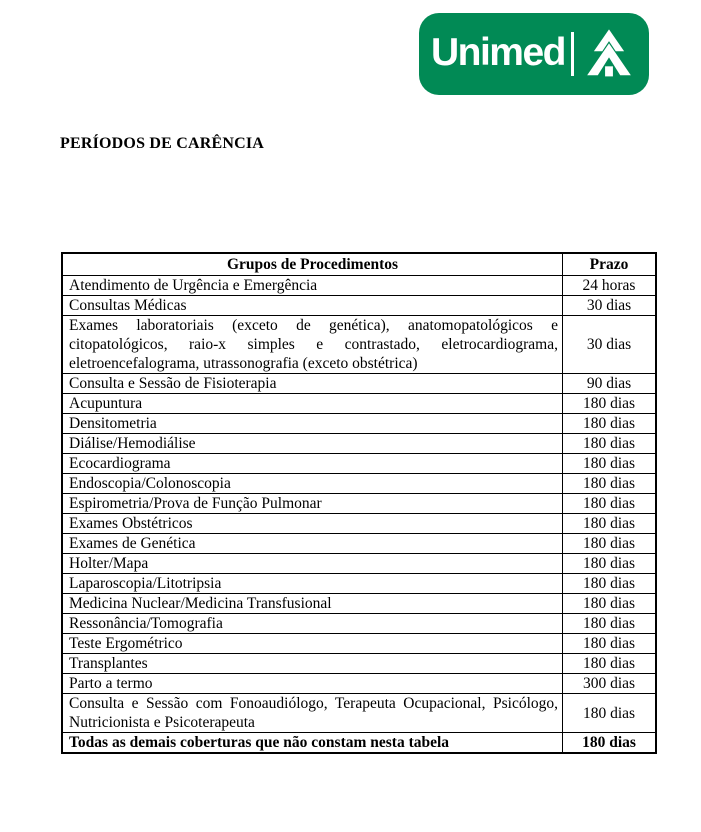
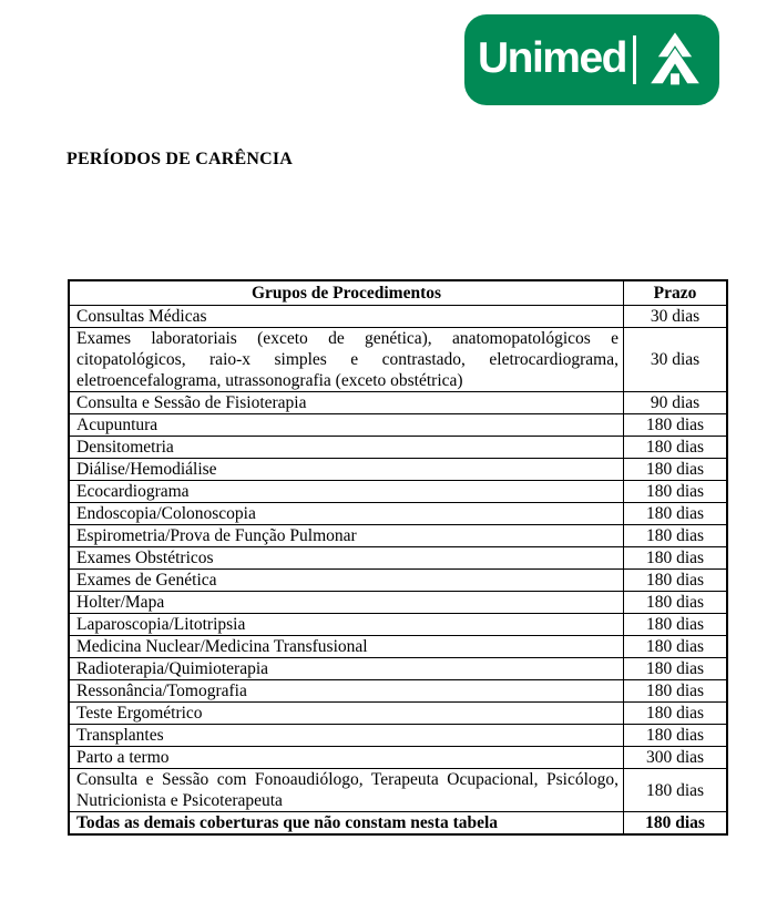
  Unimed
  PERÍODOS DE CARÊNCIA
  Grupos de Procedimentos	Prazo
- Atendimento de Urgência e Emergência	24 horas
  Consultas Médicas	30 dias
  Exames laboratoriais (exceto de genética), anatomopatológicos e citopatológicos, raio-x simples e contrastado, eletrocardiograma, eletroencefalograma, utrassonografia (exceto obstétrica)	30 dias
  Consulta e Sessão de Fisioterapia	90 dias
  Acupuntura	180 dias
  Densitometria	180 dias
  Diálise/Hemodiálise	180 dias
  Ecocardiograma	180 dias
  Endoscopia/Colonoscopia	180 dias
  Espirometria/Prova de Função Pulmonar	180 dias
  Exames Obstétricos	180 dias
  Exames de Genética	180 dias
  Holter/Mapa	180 dias
  Laparoscopia/Litotripsia	180 dias
  Medicina Nuclear/Medicina Transfusional	180 dias
+ Radioterapia/Quimioterapia	180 dias
  Ressonância/Tomografia	180 dias
  Teste Ergométrico	180 dias
  Transplantes	180 dias
  Parto a termo	300 dias
  Consulta e Sessão com Fonoaudiólogo, Terapeuta Ocupacional, Psicólogo, Nutricionista e Psicoterapeuta	180 dias
  Todas as demais coberturas que não constam nesta tabela	180 dias
